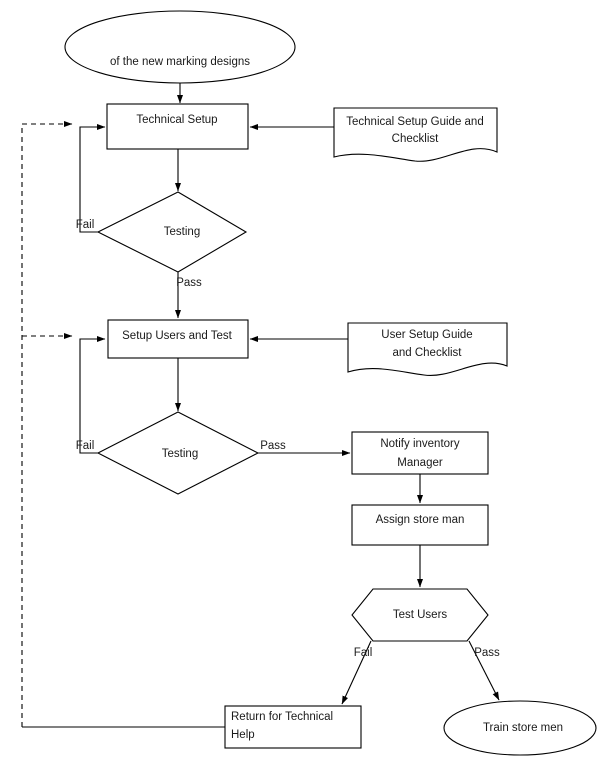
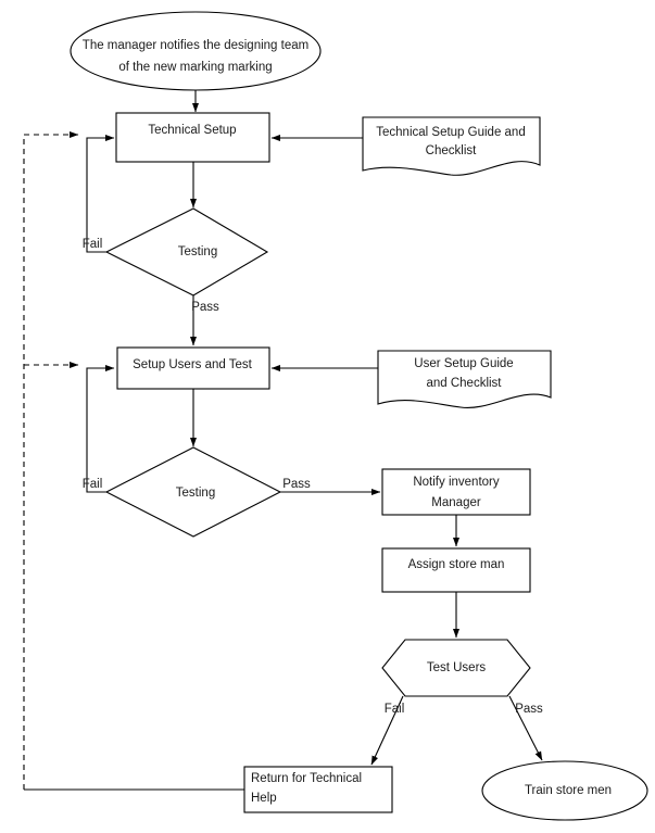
+ The manager notifies the designing team
- of the new marking designs
+ of the new marking marking
  Technical Setup
  Technical Setup Guide and
  Checklist
  Testing
  Fail
  Pass
  Setup Users and Test
  User Setup Guide
  and Checklist
  Testing
  Fail
  Pass
  Notify inventory
  Manager
  Assign store man
  Test Users
  Fail
  Pass
  Return for Technical
  Help
  Train store men
